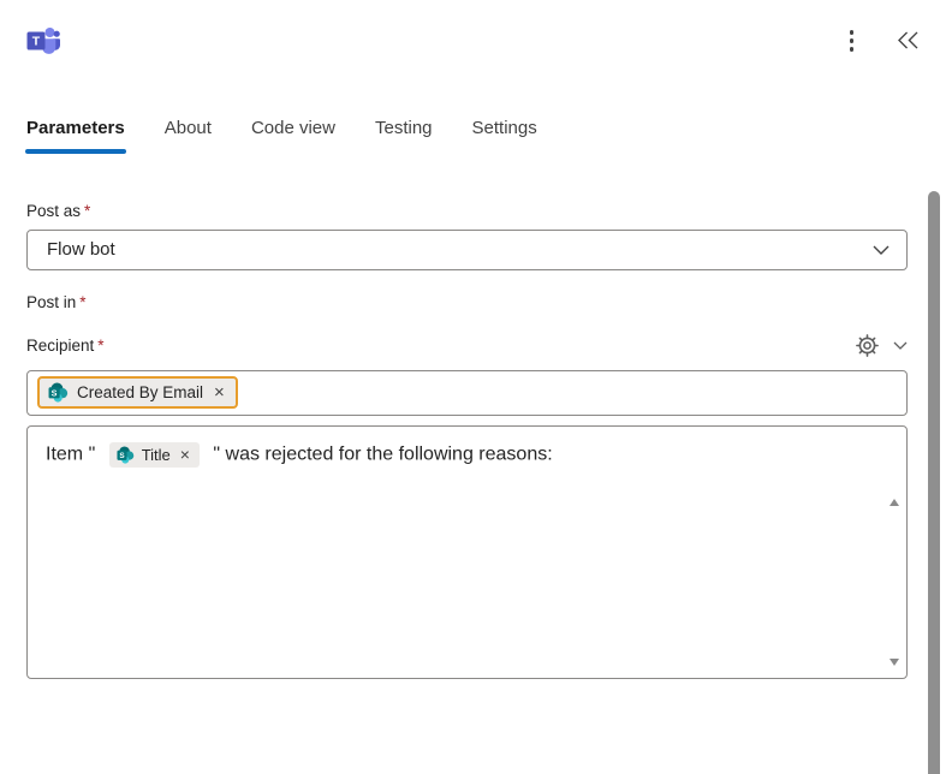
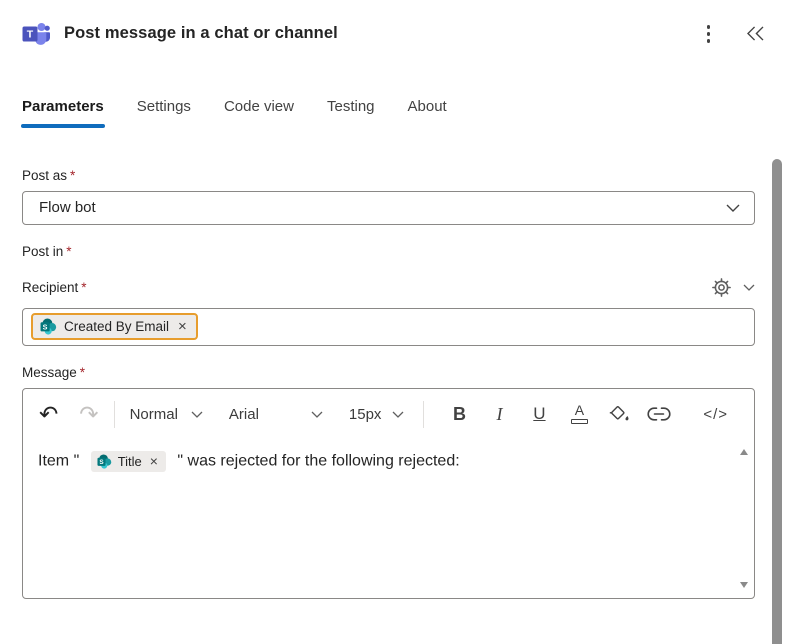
  T
+ Post message in a chat or channel
  Parameters
- About
+ Settings
  Code view
  Testing
- Settings
+ About
  Post as *
  Flow bot
  Post in *
  Recipient *
  S
  Created By Email
  ×
+ Message *
+ ↶
+ ↷
+ Normal
+ Arial
+ 15px
+ B
+ I
+ U
+ A
+ </>
  Item "
  Title
  ×
- " was rejected for the following reasons:
+ " was rejected for the following rejected:
